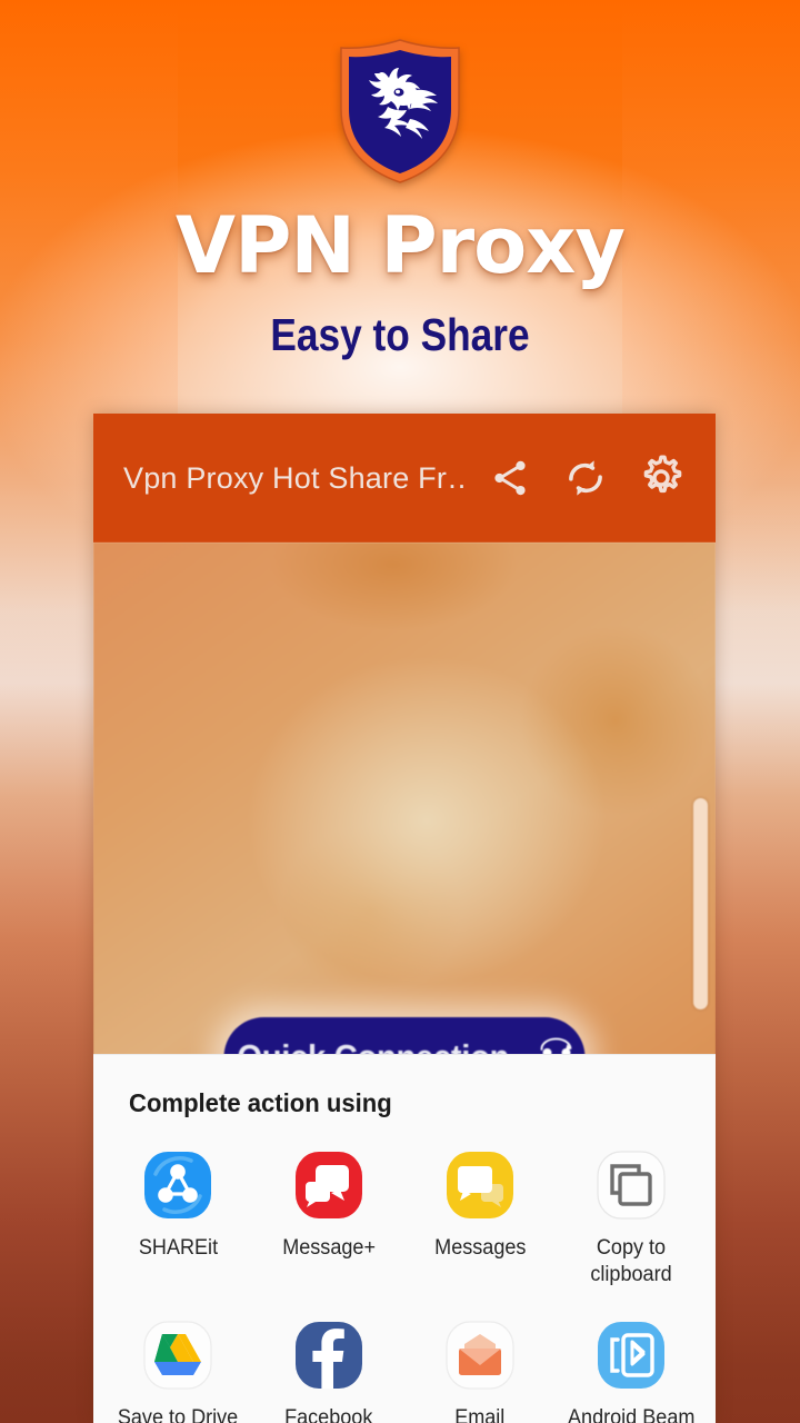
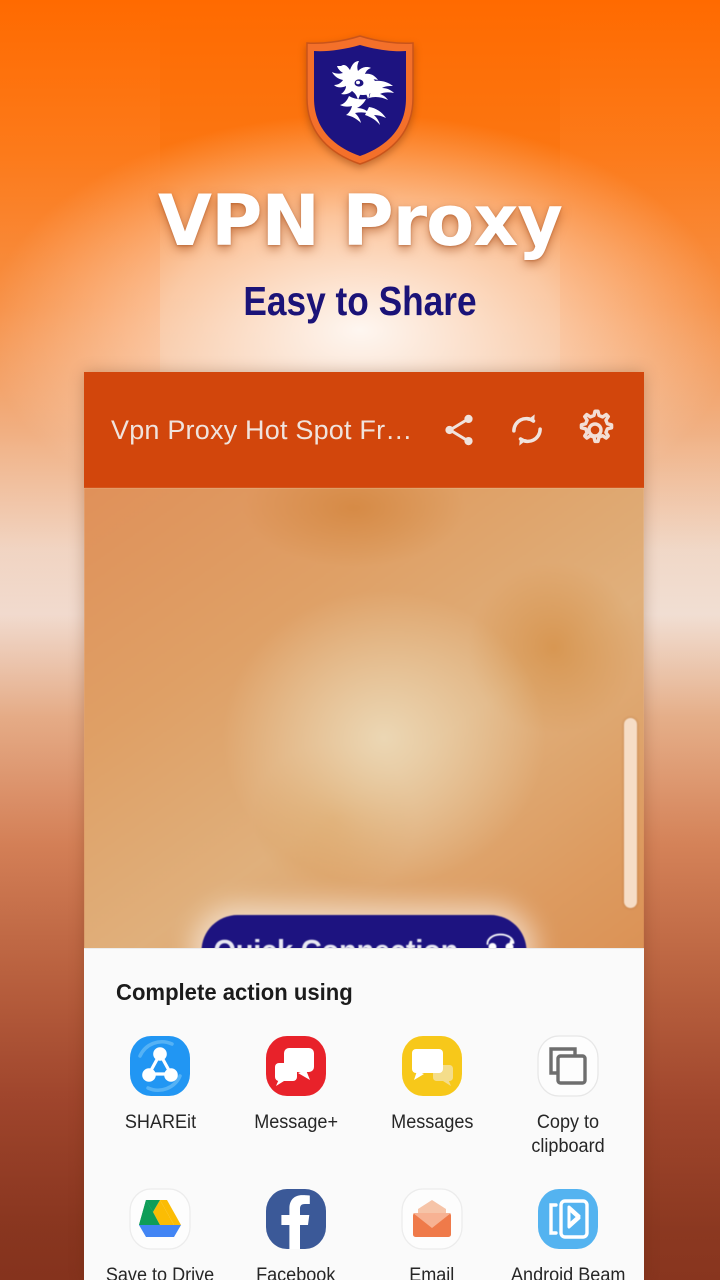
  VPN Proxy
  Easy to Share
- Vpn Proxy Hot Share Fr…
+ Vpn Proxy Hot Spot Fr…
  Complete action using
  SHAREit
  Message+
  Messages
  Copy to clipboard
  Save to Drive
  Facebook
  Email
  Android Beam
